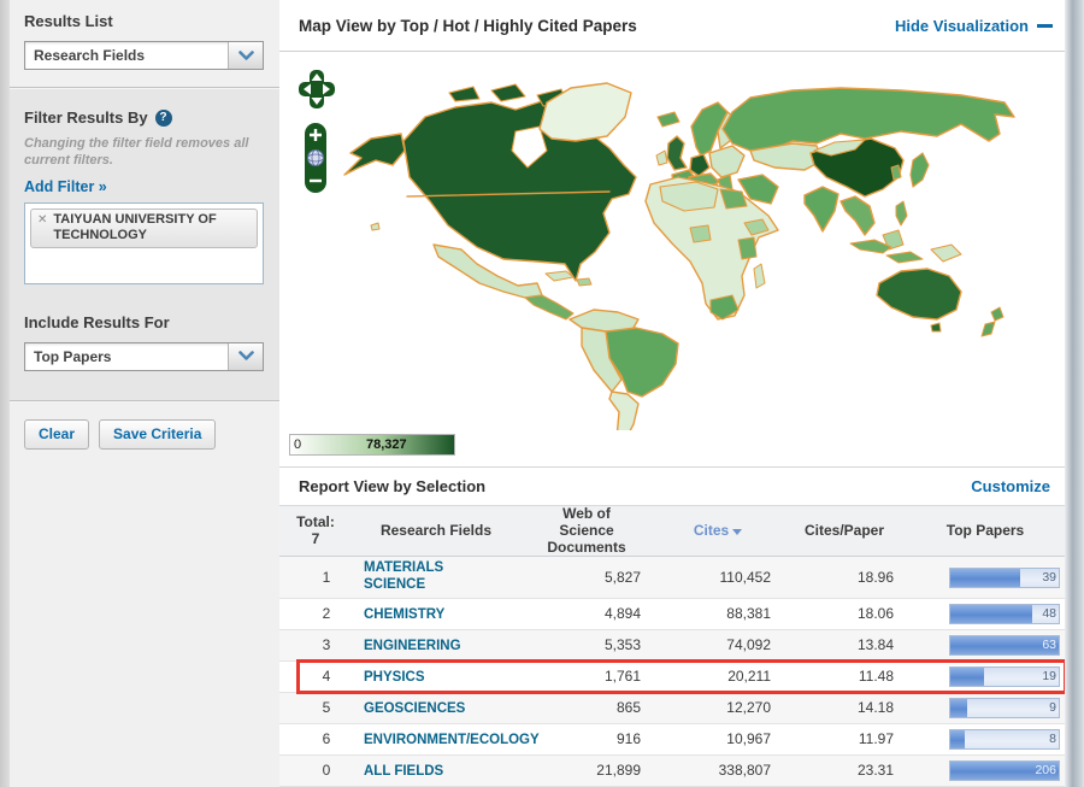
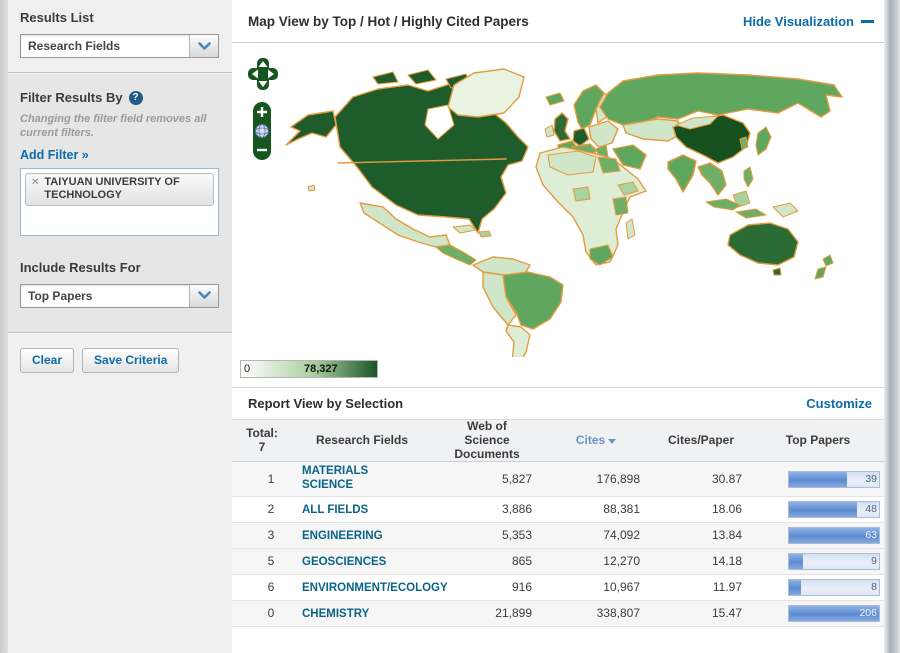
  Results List
  Research Fields
  Filter Results By
  ?
  Changing the filter field removes all current filters.
  Add Filter »
  ✕
  TAIYUAN UNIVERSITY OF TECHNOLOGY
  Include Results For
  Top Papers
  Clear
  Save Criteria
  Map View by Top / Hot / Highly Cited Papers
  Hide Visualization
  0
  78,327
  Report View by Selection
  Customize
  Total:
  7
  Research Fields
  Web of Science Documents
  Cites
  Cites/Paper
  Top Papers
  1
  MATERIALS SCIENCE
  5,827
- 110,452
+ 176,898
- 18.96
+ 30.87
  39
  2
- CHEMISTRY
+ ALL FIELDS
- 4,894
+ 3,886
  88,381
  18.06
  48
  3
  ENGINEERING
  5,353
  74,092
  13.84
  63
- 4
- PHYSICS
- 1,761
- 20,211
- 11.48
- 19
  5
  GEOSCIENCES
  865
  12,270
  14.18
  9
  6
  ENVIRONMENT/ECOLO
  916
  10,967
  11.97
  8
  0
- ALL FIELDS
+ CHEMISTRY
  21,899
  338,807
- 23.31
+ 15.47
  206
